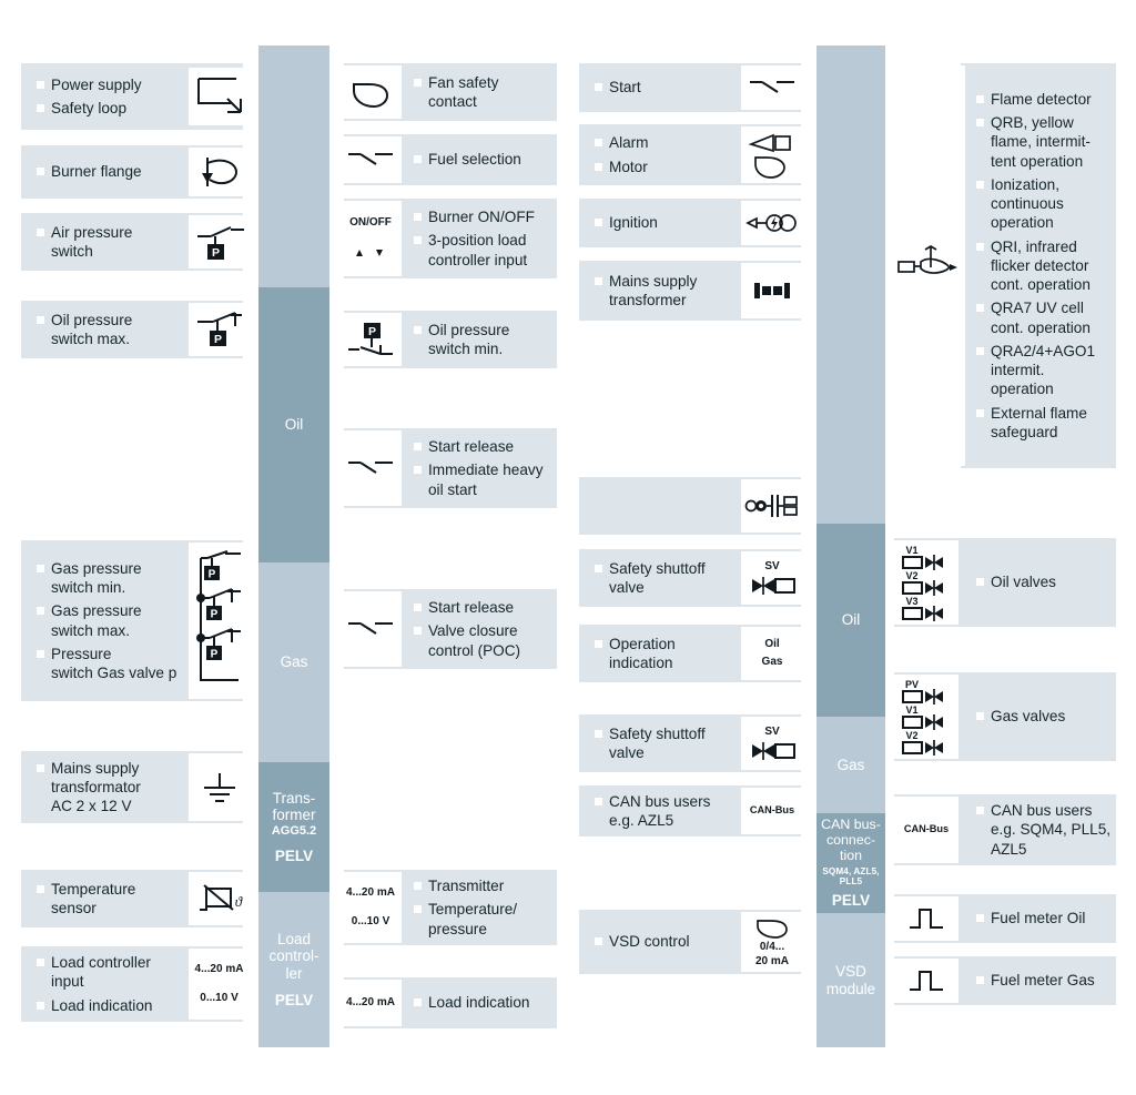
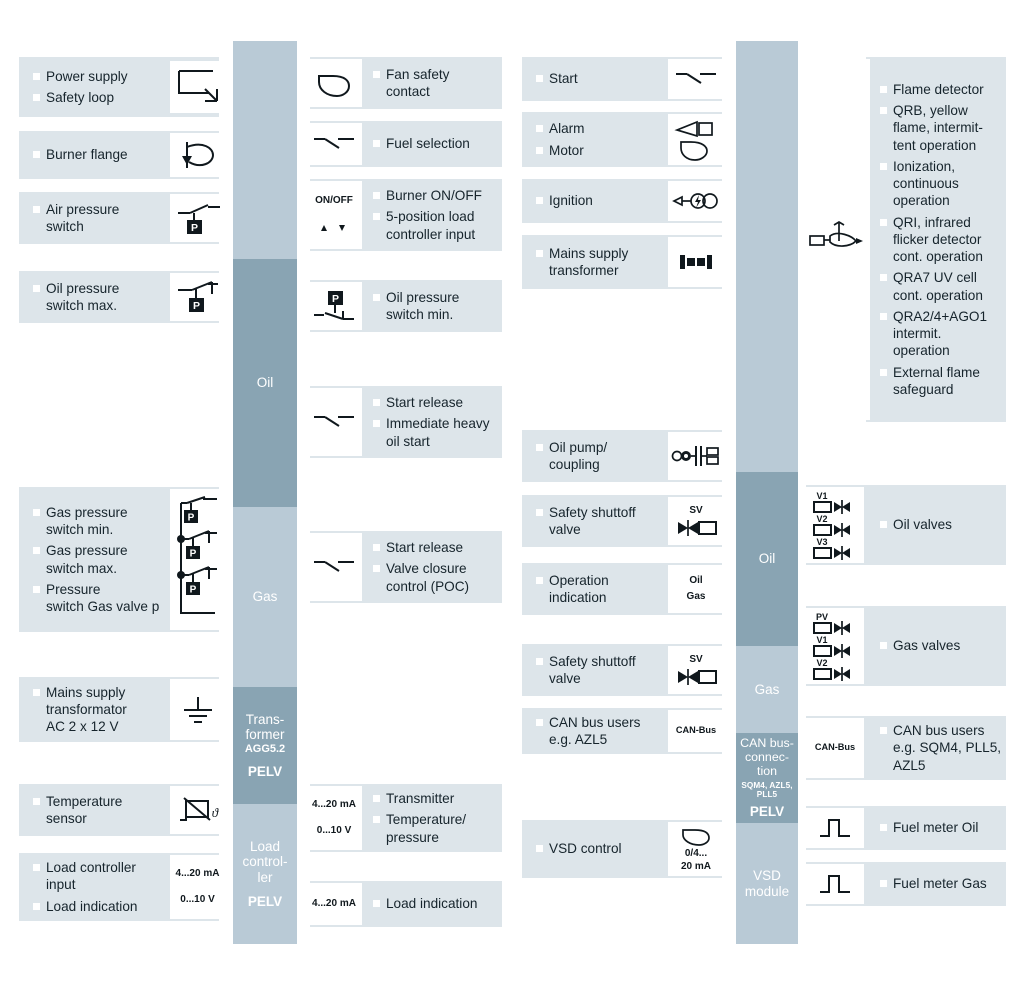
  Oil
  Gas
  Trans-
  former
  AGG5.2
  PELV
  Load
  control-
  ler
  PELV
  Oil
  Gas
  CAN bus-
  connec-
  tion
  SQM4, AZL5, PLL5
  PELV
  VSD
  module
  Power supply
  Safety loop
  Burner flange
  P
  Air pressure
  switch
  P
  Oil pressure
  switch max.
  P
  P
  P
  Gas pressure
  switch min.
  Gas pressure
  switch max.
  Pressure
  switch Gas valve p
  Mains supply
  transformator
  AC 2 x 12 V
  ϑ
  Temperature
  sensor
  4...20 mA
  0...10 V
  Load controller
  input
  Load indication
  Fan safety
  contact
  Fuel selection
  ON/OFF
  Burner ON/OFF
- 3-position load
+ 5-position load
  controller input
  P
  Oil pressure
  switch min.
  Start release
  Immediate heavy
  oil start
  Start release
  Valve closure
  control (POC)
  4...20 mA
  0...10 V
  Transmitter
  Temperature/
  pressure
  4...20 mA
  Load indication
  Start
  Alarm
  Motor
  Ignition
  Mains supply
  transformer
+ Oil pump/
+ coupling
  SV
  Safety shuttoff
  valve
  Oil
  Gas
  Operation
  indication
  SV
  Safety shuttoff
  valve
  CAN-Bus
  CAN bus users
  e.g. AZL5
  0/4...
  20 mA
  VSD control
  Flame detector
  QRB, yellow
  flame, intermit-
  tent operation
  Ionization,
  continuous
  operation
  QRI, infrared
  flicker detector
  cont. operation
  QRA7 UV cell
  cont. operation
  QRA2/4+AGO1
  intermit.
  operation
  External flame
  safeguard
  V1
  V2
  V3
  Oil valves
  PV
  V1
  V2
  Gas valves
  CAN-Bus
  CAN bus users
  e.g. SQM4, PLL5,
  AZL5
  Fuel meter Oil
  Fuel meter Gas
